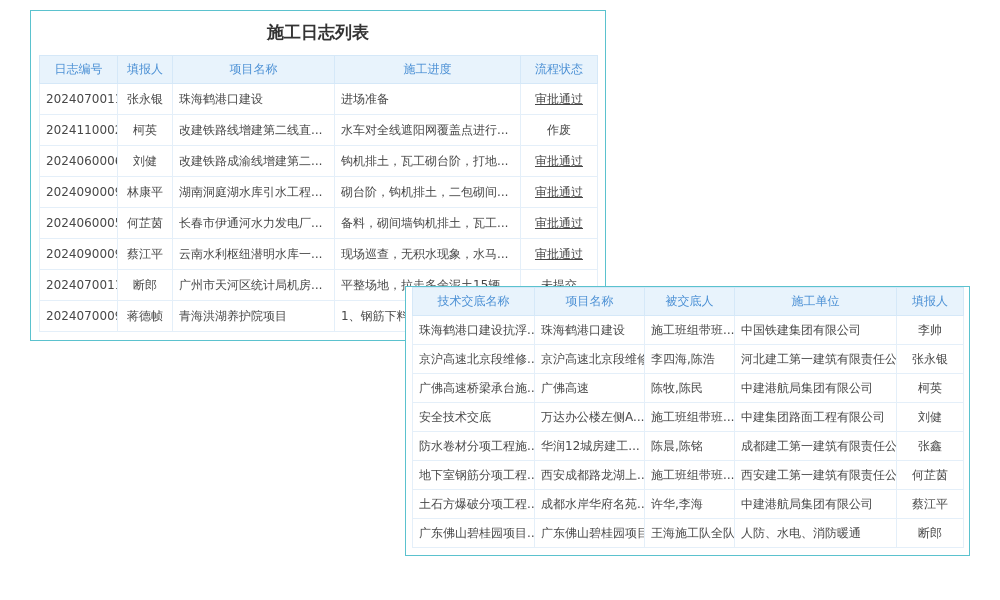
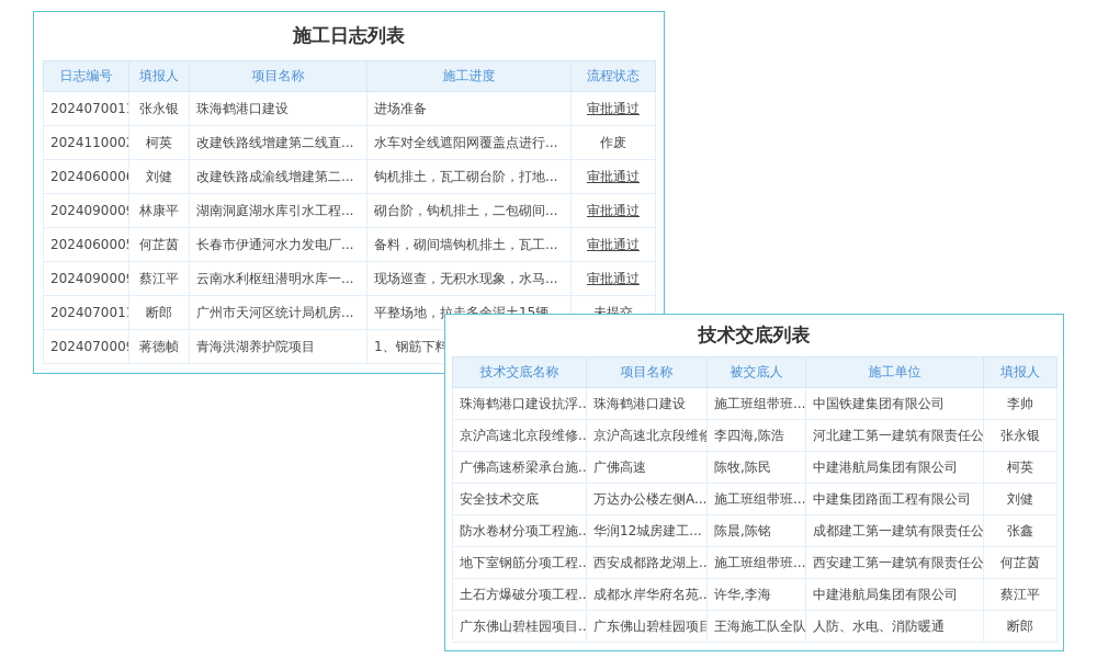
  施工日志列表
  日志编号	填报人	项目名称	施工进度	流程状态
  202407001	张永银	珠海鹤港口建设	进场准备	审批通过
  202411000	柯英	改建铁路线增建第二线直...	水车对全线遮阳网覆盖点进行...	作废
  202406000	刘健	改建铁路成渝线增建第二...	钩机排土，瓦工砌台阶，打地...	审批通过
  202409000	林康平	湖南洞庭湖水库引水工程...	砌台阶，钩机排土，二包砌间...	审批通过
  202406000	何芷茵	长春市伊通河水力发电厂...	备料，砌间墙钩机排土，瓦工...	审批通过
  202409000	蔡江平	云南水利枢纽潜明水库一...	现场巡查，无积水现象，水马...	审批通过
  202407001	断郎	广州市天河区统计局机房...	平整场地，拉走多余泥土15辆...	未提交
  202407000	蒋德帧	青海洪湖养护院项目	1、钢筋下料
+ 技术交底列表
  技术交底名称	项目名称	被交底人	施工单位	填报人
  珠海鹤港口建设抗浮..	珠海鹤港口建设	施工班组带班...	中国铁建集团有限公司	李帅
  京沪高速北京段维修..	京沪高速北京段维修	李四海,陈浩	河北建工第一建筑有限责任公	张永银
  广佛高速桥梁承台施..	广佛高速	陈牧,陈民	中建港航局集团有限公司	柯英
  安全技术交底	万达办公楼左侧A...	施工班组带班...	中建集团路面工程有限公司	刘健
  防水卷材分项工程施..	华润12城房建工...	陈晨,陈铭	成都建工第一建筑有限责任公	张鑫
  地下室钢筋分项工程..	西安成都路龙湖上..	施工班组带班...	西安建工第一建筑有限责任公	何芷茵
  土石方爆破分项工程..	成都水岸华府名苑..	许华,李海	中建港航局集团有限公司	蔡江平
  广东佛山碧桂园项目..	广东佛山碧桂园项目	王海施工队全队	人防、水电、消防暖通	断郎
